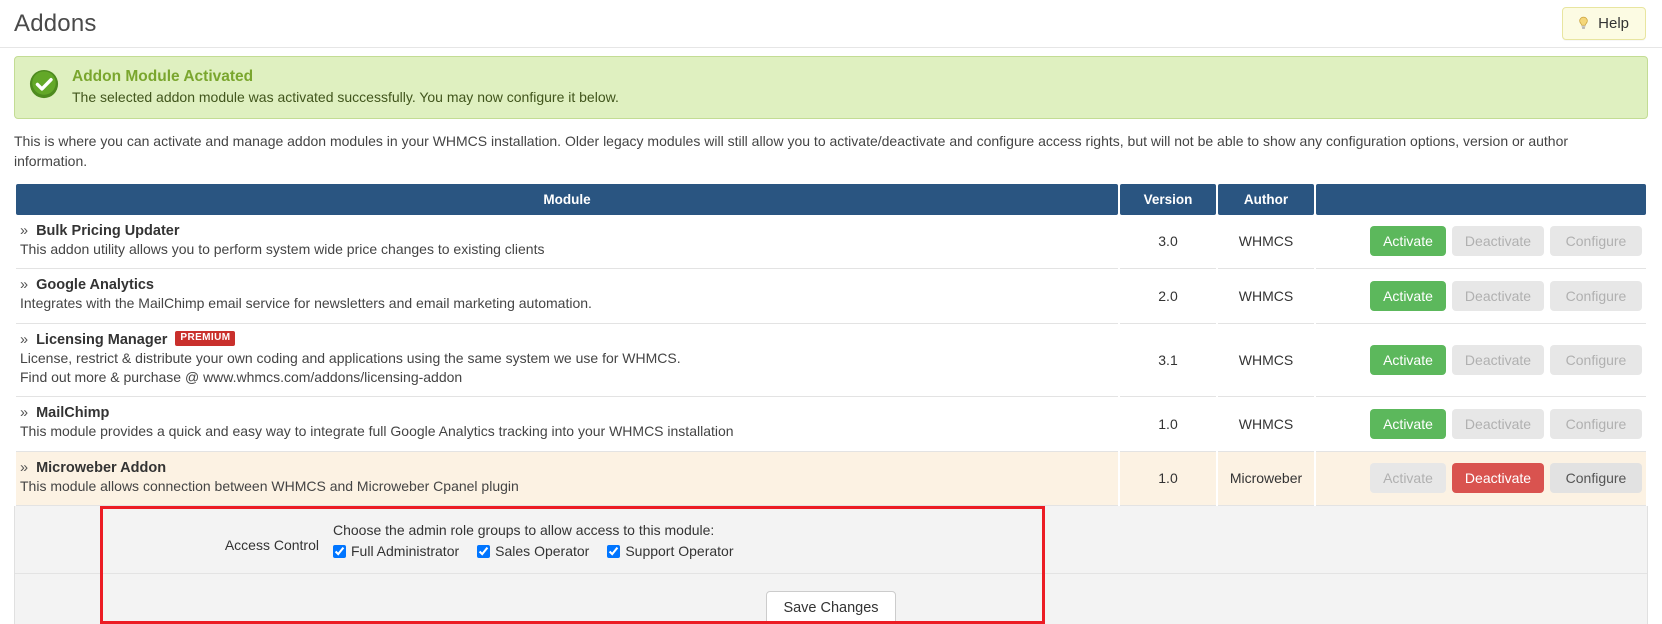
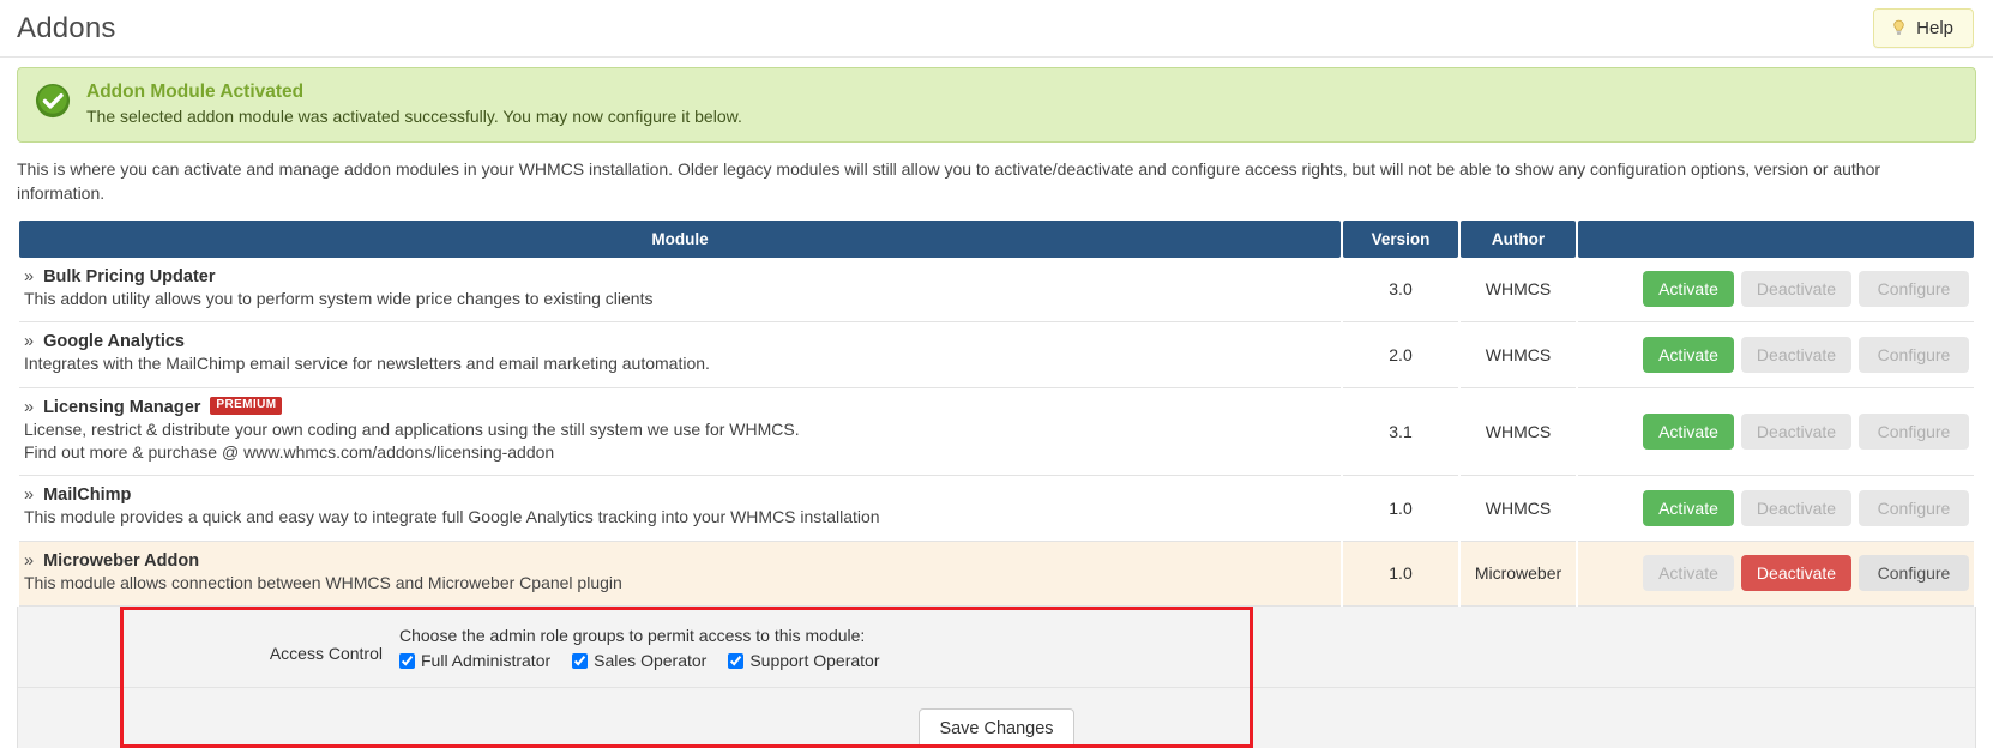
  Addons
  Help
  Addon Module Activated
  The selected addon module was activated successfully. You may now configure it below.
  This is where you can activate and manage addon modules in your WHMCS installation. Older legacy modules will still allow you to activate/deactivate and configure access rights, but will not be able to show any configuration options, version or author information.
  Module	Version	Author
  » Bulk Pricing UpdaterThis addon utility allows you to perform system wide price changes to existing clients	3.0	WHMCS	Activate Deactivate Configure
  » Google AnalyticsIntegrates with the MailChimp email service for newsletters and email marketing automation.	2.0	WHMCS	Activate Deactivate Configure
- » Licensing Manager PREMIUMLicense, restrict & distribute your own coding and applications using the same system we use for WHMCS.Find out more & purchase @ www.whmcs.com/addons/licensing-addon	3.1	WHMCS	Activate Deactivate Configure
+ » Licensing Manager PREMIUMLicense, restrict & distribute your own coding and applications using the still system we use for WHMCS.Find out more & purchase @ www.whmcs.com/addons/licensing-addon	3.1	WHMCS	Activate Deactivate Configure
  » MailChimpThis module provides a quick and easy way to integrate full Google Analytics tracking into your WHMCS installation	1.0	WHMCS	Activate Deactivate Configure
  » Microweber AddonThis module allows connection between WHMCS and Microweber Cpanel plugin	1.0	Microweber	Activate Deactivate Configure
  Access Control
- Choose the admin role groups to allow access to this module:
+ Choose the admin role groups to permit access to this module:
  Full Administrator
  Sales Operator
  Support Operator
  Save Changes
